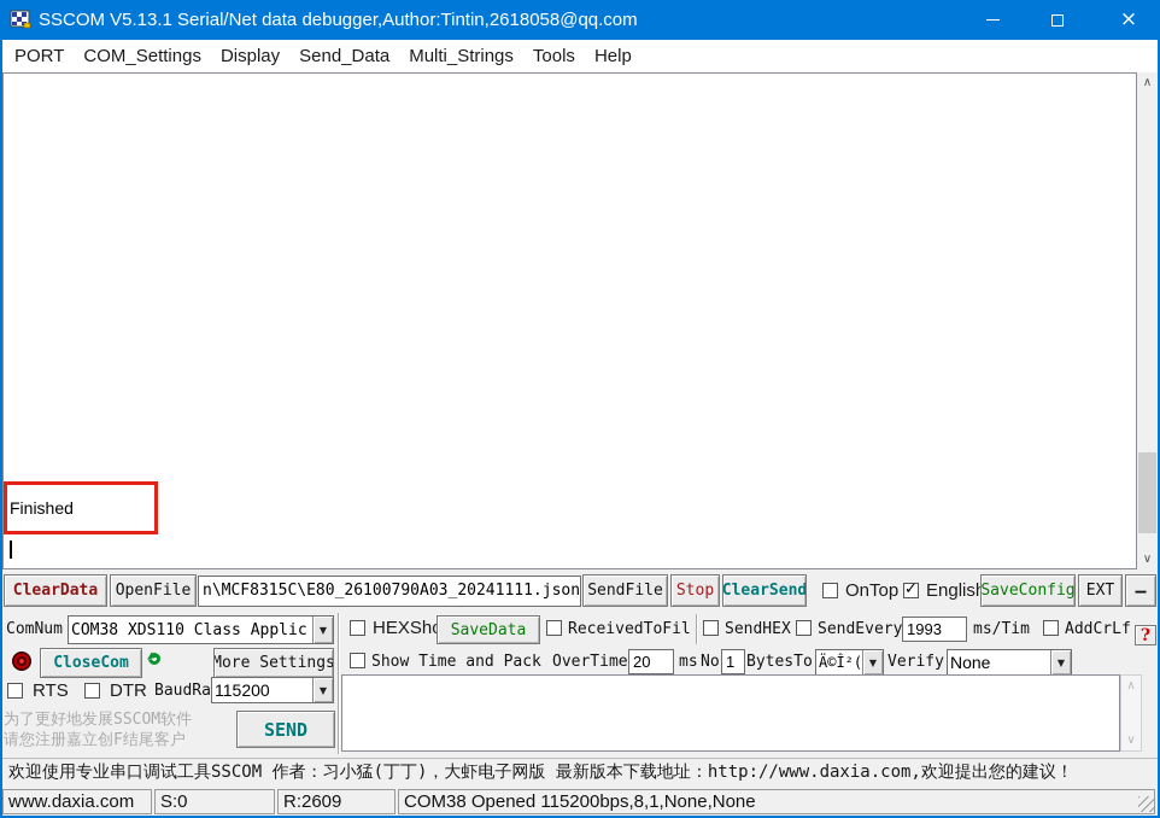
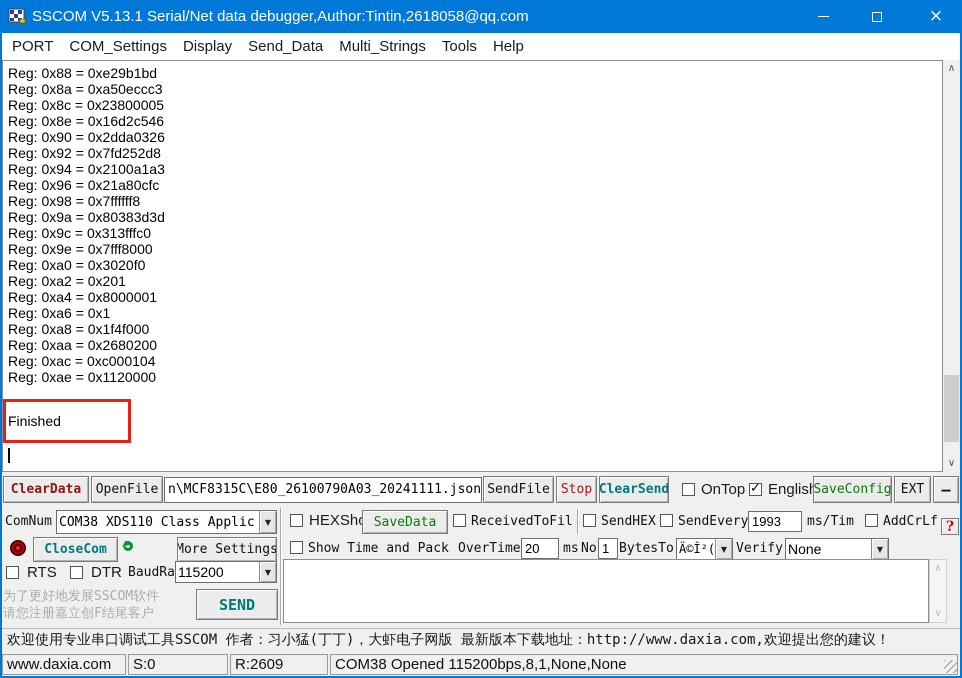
  SSCOM V5.13.1 Serial/Net data debugger,Author:Tintin,2618058@qq.com
  ×
  PORT COM_Settings Display Send_Data Multi_Strings Tools Help
+ Reg: 0x88 = 0xe29b1bd
+ Reg: 0x8a = 0xa50eccc3
+ Reg: 0x8c = 0x23800005
+ Reg: 0x8e = 0x16d2c546
+ Reg: 0x90 = 0x2dda0326
+ Reg: 0x92 = 0x7fd252d8
+ Reg: 0x94 = 0x2100a1a3
+ Reg: 0x96 = 0x21a80cfc
+ Reg: 0x98 = 0x7ffffff8
+ Reg: 0x9a = 0x80383d3d
+ Reg: 0x9c = 0x313fffc0
+ Reg: 0x9e = 0x7fff8000
+ Reg: 0xa0 = 0x3020f0
+ Reg: 0xa2 = 0x201
+ Reg: 0xa4 = 0x8000001
+ Reg: 0xa6 = 0x1
+ Reg: 0xa8 = 0x1f4f000
+ Reg: 0xaa = 0x2680200
+ Reg: 0xac = 0xc000104
+ Reg: 0xae = 0x1120000
  Finished
  ∧
  ∨
  ClearData
  OpenFile
  n\MCF8315C\E80_26100790A03_20241111.json
  SendFile
  Stop
  ClearSend
  OnTop
  Englis
  SaveConfig
  EXT
  —
  ComNum
  COM38 XDS110 Class Applic
  ▼
  HEXSh
  SaveData
  ReceivedToFil
  SendHEX
  SendEvery
  1993
  ms/Tim
  AddCrLf
  ?
  CloseCom
  More Settings
  Show Time and Pack
  OverTime
  20
  ms
  No
  1
  BytesTo
  Ä©Î²(
  ▼
  Verify
  None
  ▼
  RTS
  DTR
  BaudRa
  115200
  ▼
  为了更好地发展SSCOM软件
  请您注册嘉立创F结尾客户
  SEND
  ∧
  ∨
  欢迎使用专业串口调试工具SSCOM 作者：习小猛(丁丁)，大虾电子网版 最新版本下载地址：http://www.daxia.com,欢迎提出您的建议！
  www.daxia.com
  S:0
  R:2609
  COM38 Opened 115200bps,8,1,None,None
